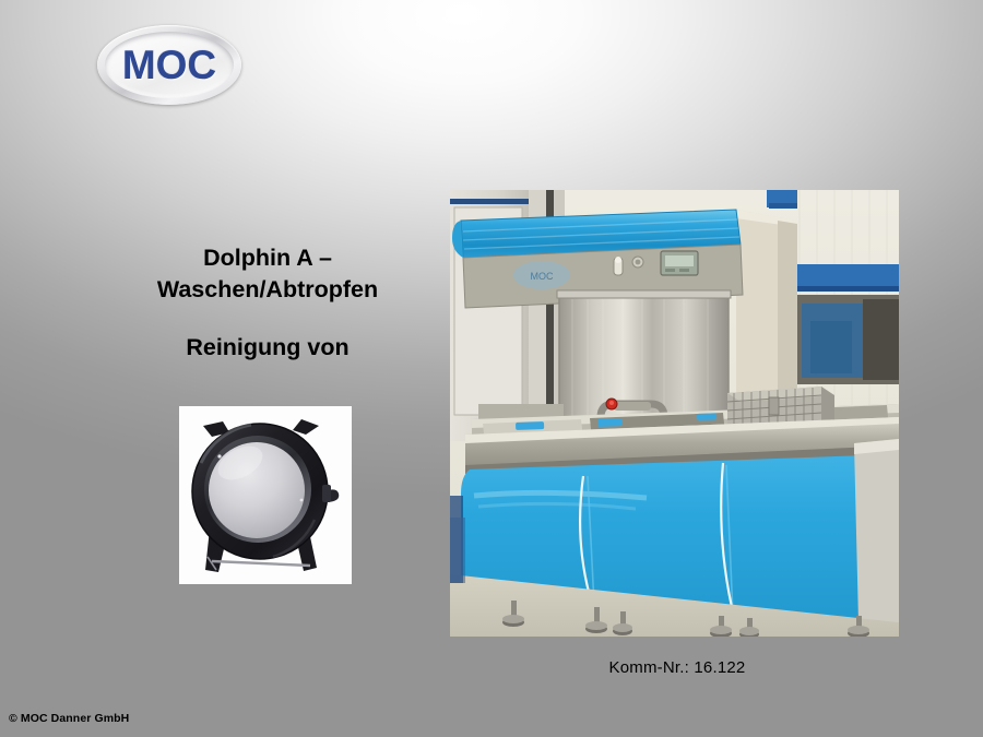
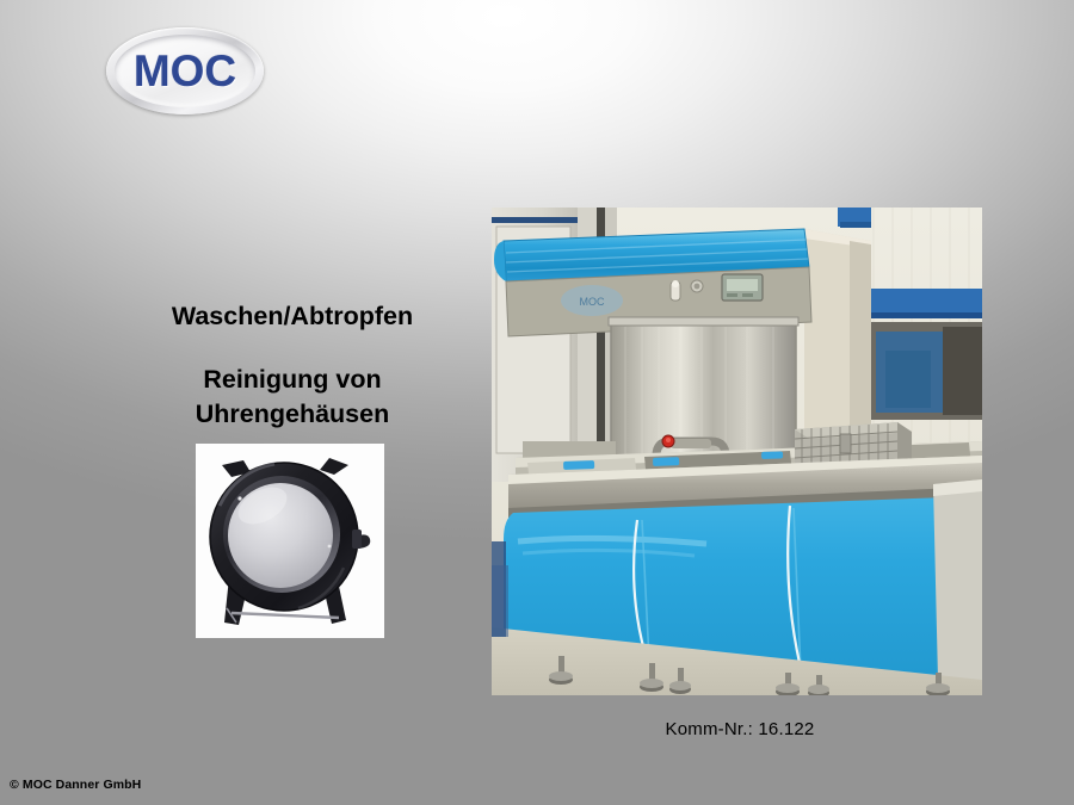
  MOC
- Dolphin A –
  Waschen/Abtropfen Reinigung von
+ Uhrengehäusen
  MOC
  Komm-Nr.: 16.122
  © MOC Danner GmbH
